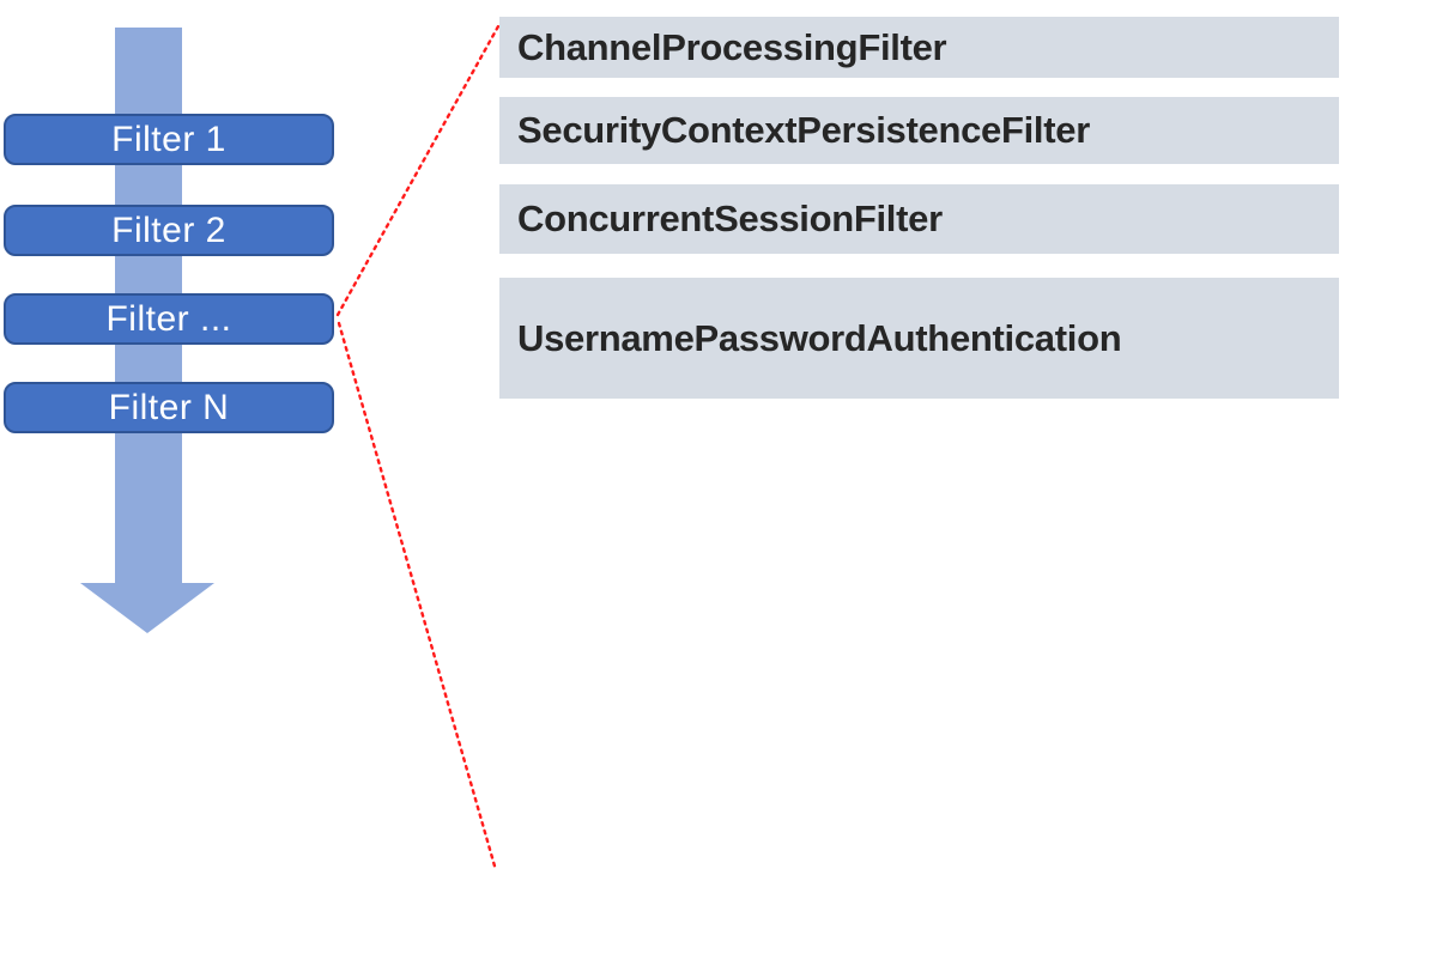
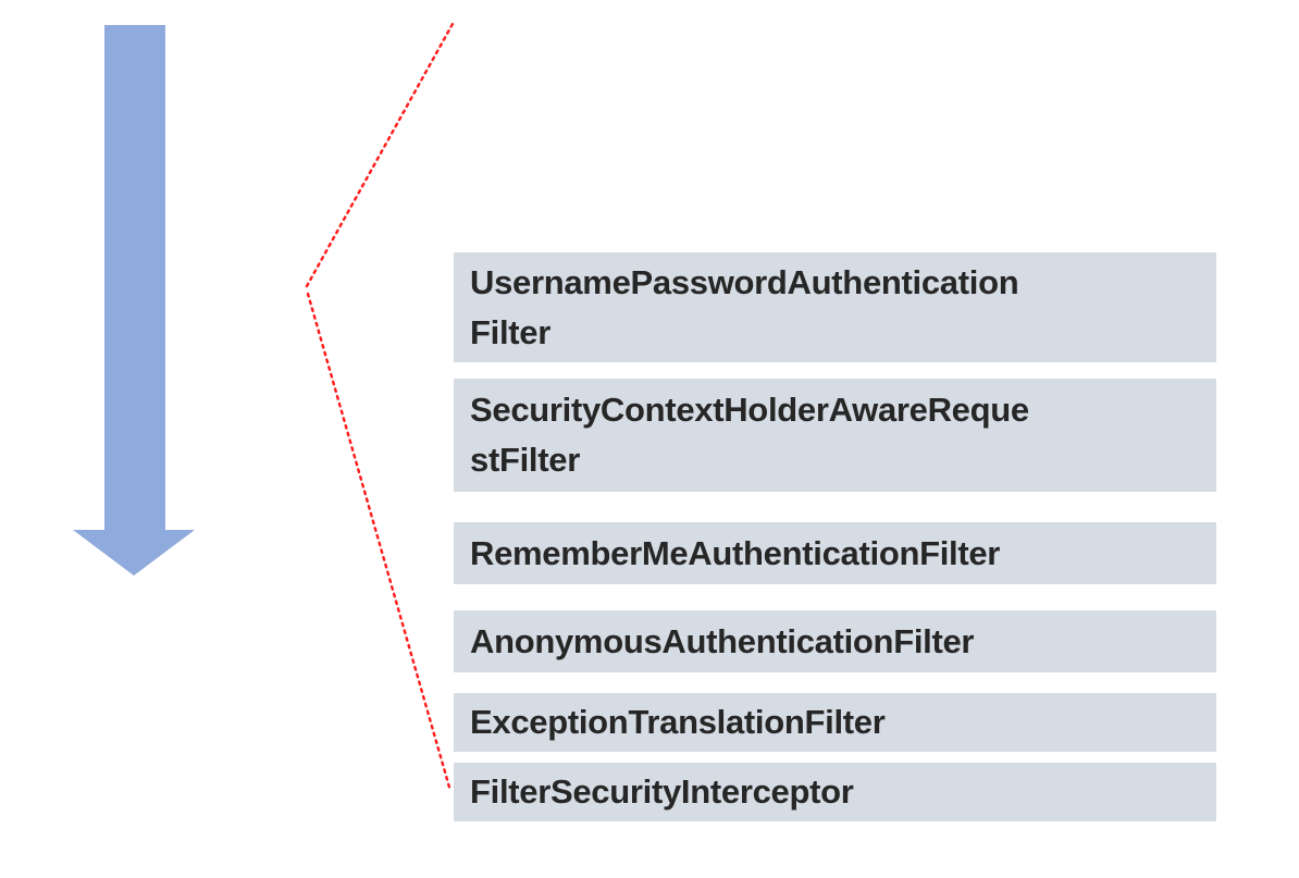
- Filter 1
- Filter 2
- Filter ...
- Filter N
- ChannelProcessingFilter
- SecurityContextPersistenceFilter
- ConcurrentSessionFilter
  UsernamePasswordAuthentication
+ Filter
+ SecurityContextHolderAwareReque
+ stFilter
+ RememberMeAuthenticationFilter
+ AnonymousAuthenticationFilter
+ ExceptionTranslationFilter
+ FilterSecurityInterceptor
